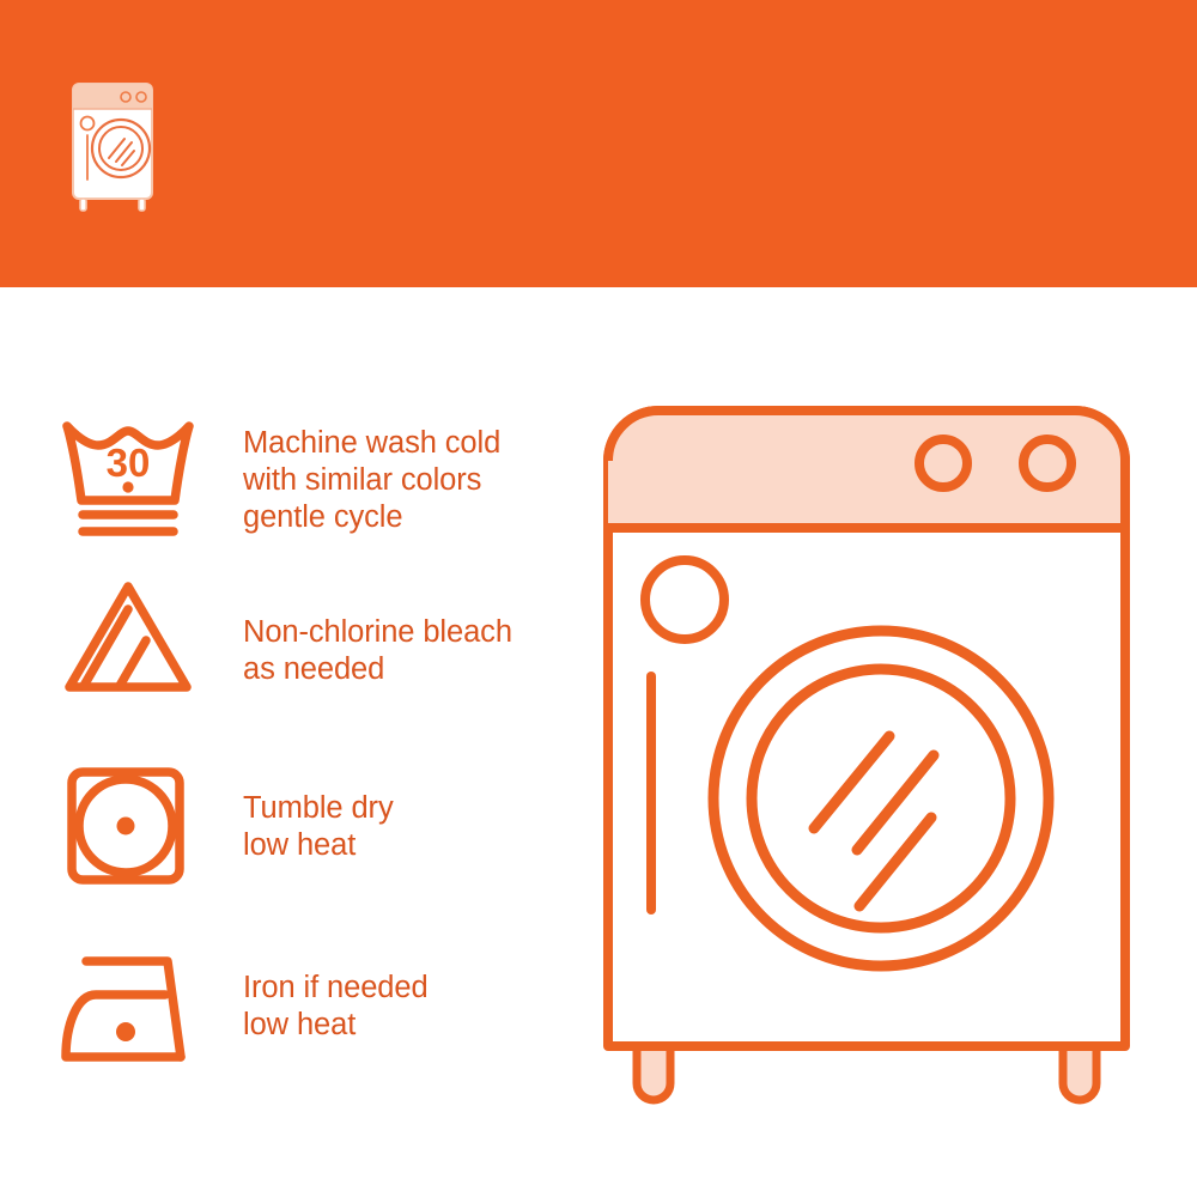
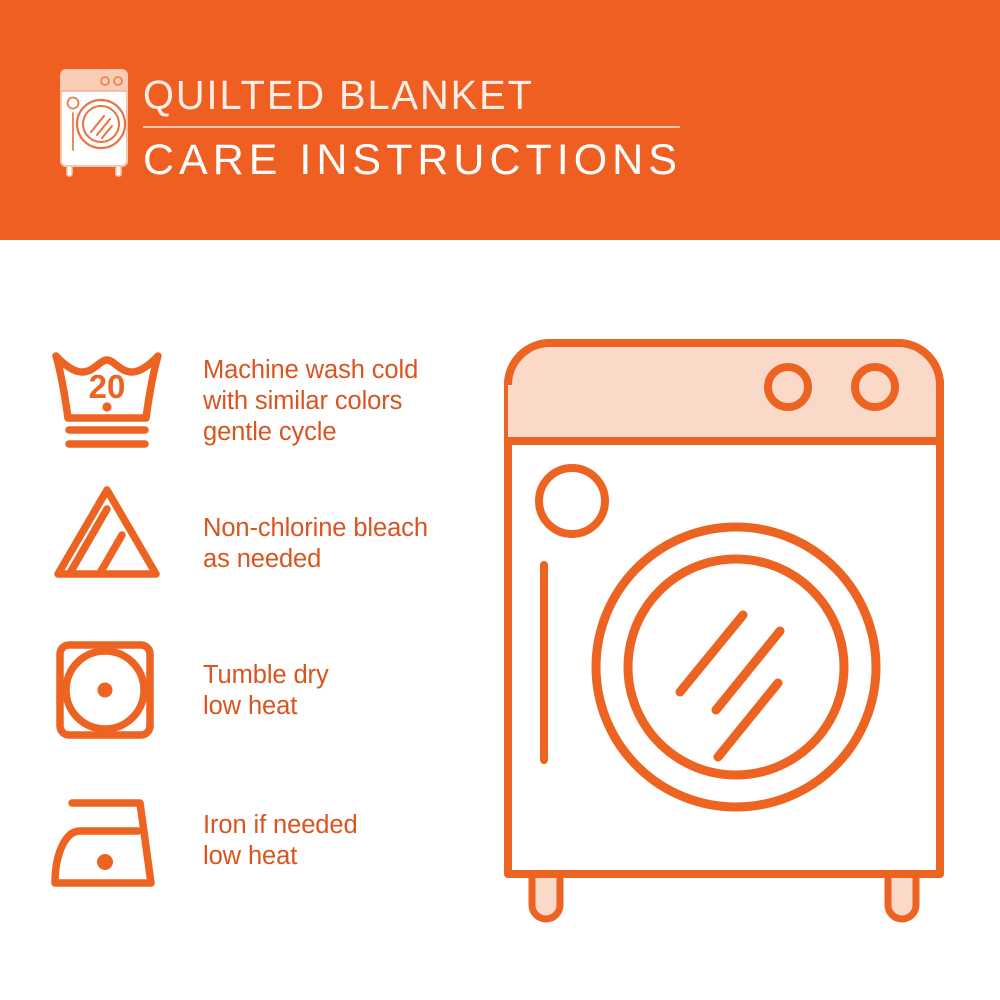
+ QUILTED BLANKET
+ CARE INSTRUCTIONS
- 30
+ 20
  Machine wash cold
  with similar colors
  gentle cycle
  Non-chlorine bleach
  as needed
  Tumble dry
  low heat
  Iron if needed
  low heat
